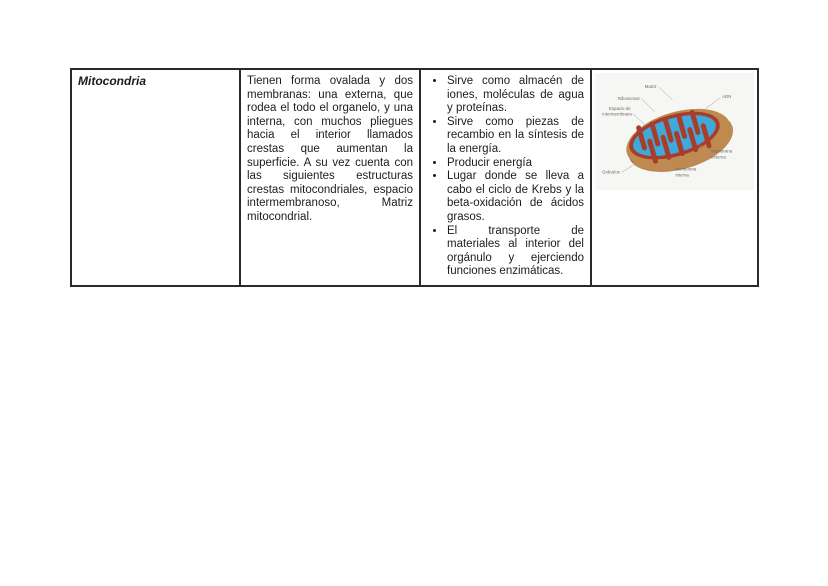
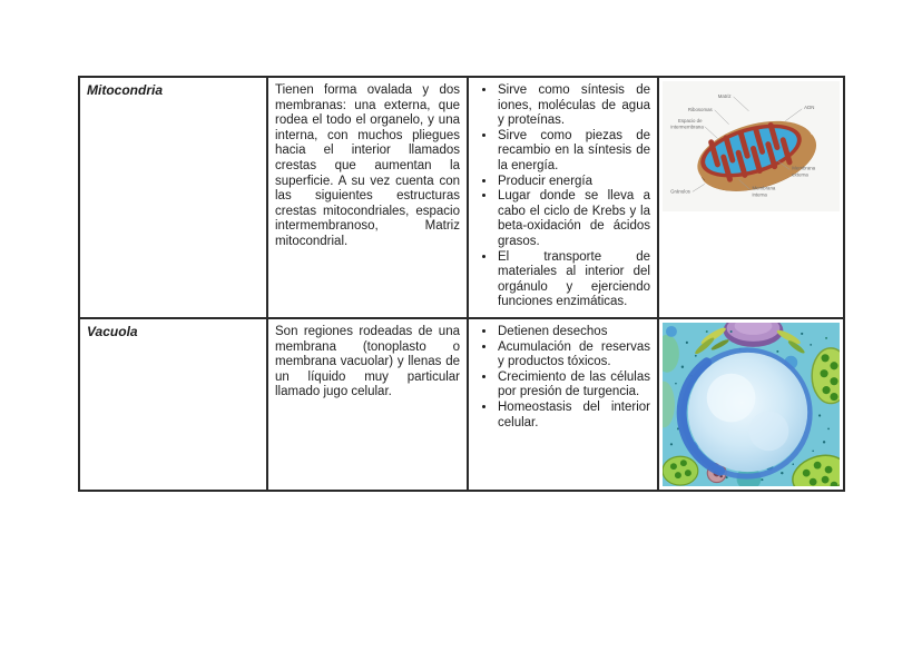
- Mitocondria	Tienen forma ovalada y dos membranas: una externa, que rodea el todo el organelo, y una interna, con muchos pliegues hacia el interior llamados crestas que aumentan la superficie. A su vez cuenta con las siguientes estructuras crestas mitocondriales, espacio intermembranoso, Matriz mitocondrial.	Sirve como almacén de iones, moléculas de agua y proteínas.Sirve como piezas de recambio en la síntesis de la energía.Producir energíaLugar donde se lleva a cabo el ciclo de Krebs y la beta-oxidación de ácidos grasos.El transporte de materiales al interior del orgánulo y ejerciendo funciones enzimáticas.
+ Mitocondria	Tienen forma ovalada y dos membranas: una externa, que rodea el todo el organelo, y una interna, con muchos pliegues hacia el interior llamados crestas que aumentan la superficie. A su vez cuenta con las siguientes estructuras crestas mitocondriales, espacio intermembranoso, Matriz mitocondrial.	Sirve como síntesis de iones, moléculas de agua y proteínas.Sirve como piezas de recambio en la síntesis de la energía.Producir energíaLugar donde se lleva a cabo el ciclo de Krebs y la beta-oxidación de ácidos grasos.El transporte de materiales al interior del orgánulo y ejerciendo funciones enzimáticas.
+ Vacuola	Son regiones rodeadas de una membrana (tonoplasto o membrana vacuolar) y llenas de un líquido muy particular llamado jugo celular.	Detienen desechosAcumulación de reservas y productos tóxicos.Crecimiento de las células por presión de turgencia.Homeostasis del interior celular.
